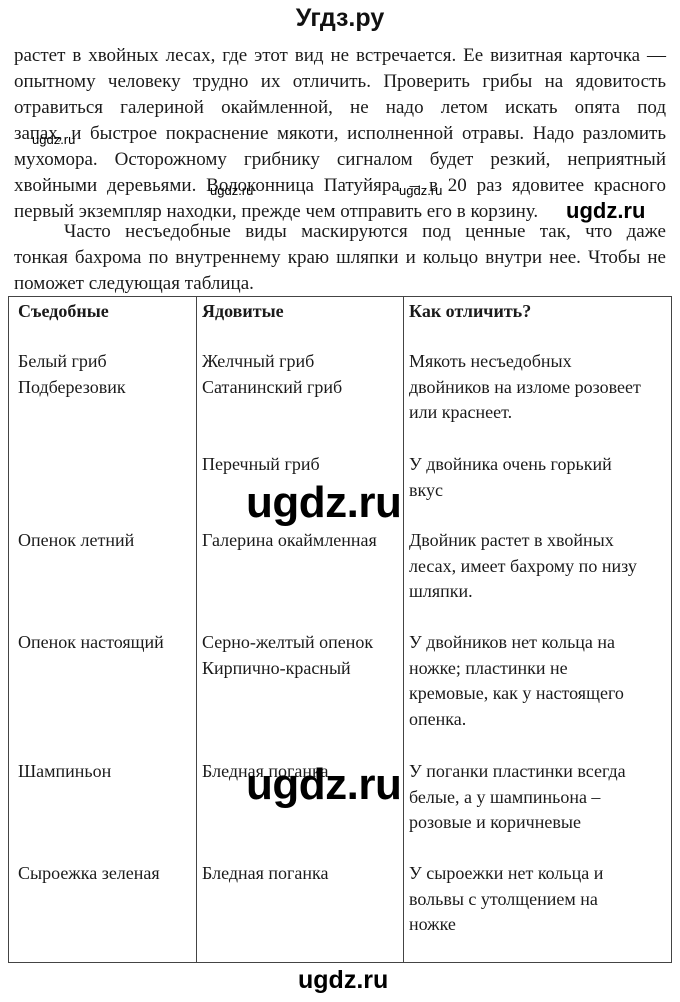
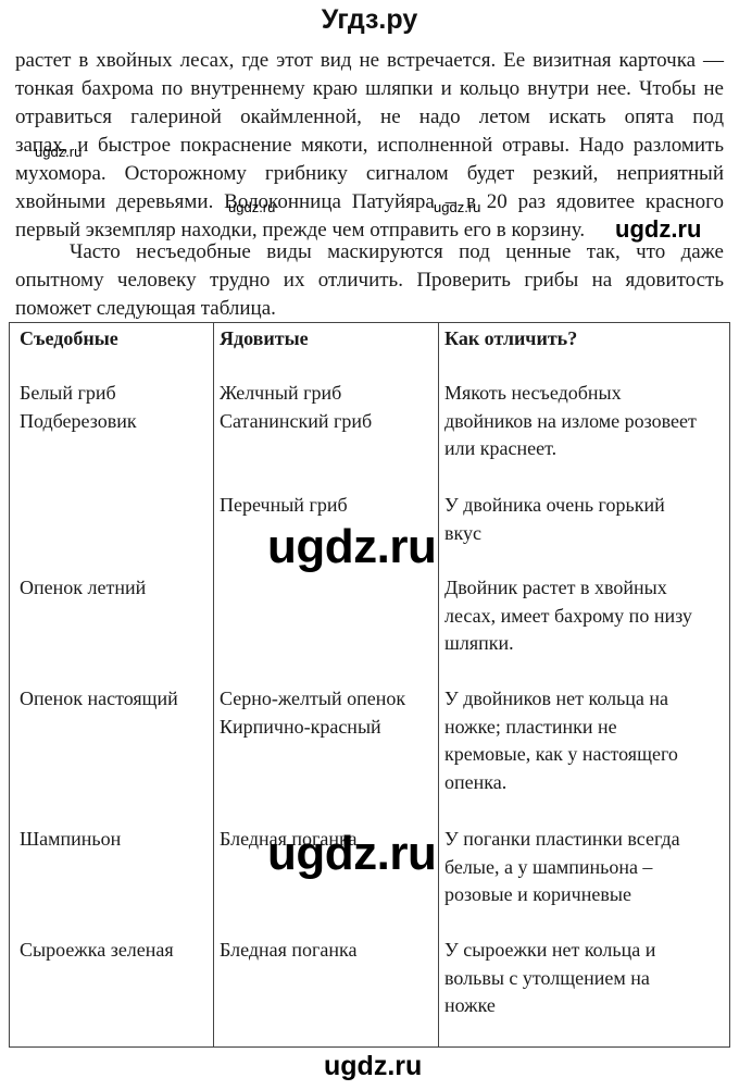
  Угдз.ру
  растет в хвойных лесах, где этот вид не встречается. Ее визитная карточка —
- опытному человеку трудно их отличить. Проверить грибы на ядовитость
+ тонкая бахрома по внутреннему краю шляпки и кольцо внутри нее. Чтобы не
  отравиться галериной окаймленной, не надо летом искать опята под
  запах, и быстрое покраснение мякоти, исполненной отравы. Надо разломить
  мухомора. Осторожному грибнику сигналом будет резкий, неприятный
  хвойными деревьями. Волоконница Патуйяра – в 20 раз ядовитее красного
  первый экземпляр находки, прежде чем отправить его в корзину.
  Часто несъедобные виды маскируются под ценные так, что даже
- тонкая бахрома по внутреннему краю шляпки и кольцо внутри нее. Чтобы не
+ опытному человеку трудно их отличить. Проверить грибы на ядовитость
  поможет следующая таблица.
  Съедобные
  Ядовитые
  Как отличить?
  Белый гриб
  Подберезовик
  Желчный гриб
  Сатанинский гриб
  Мякоть несъедобных
  двойников на изломе розовеет
  или краснеет.
  Перечный гриб
  У двойника очень горький
  вкус
  Опенок летний
- Галерина окаймленная
  Двойник растет в хвойных
  лесах, имеет бахрому по низу
  шляпки.
  Опенок настоящий
  Серно-желтый опенок
  Кирпично-красный
  У двойников нет кольца на
  ножке; пластинки не
  кремовые, как у настоящего
  опенка.
  Шампиньон
  Бледная поганка
  У поганки пластинки всегда
  белые, а у шампиньона –
  розовые и коричневые
  Сыроежка зеленая
  Бледная поганка
  У сыроежки нет кольца и
  вольвы с утолщением на
  ножке
  ugdz.ru
  ugdz.ru
  ugdz.ru
  ugdz.ru
  ugdz.ru
  ugdz.ru
  ugdz.ru
